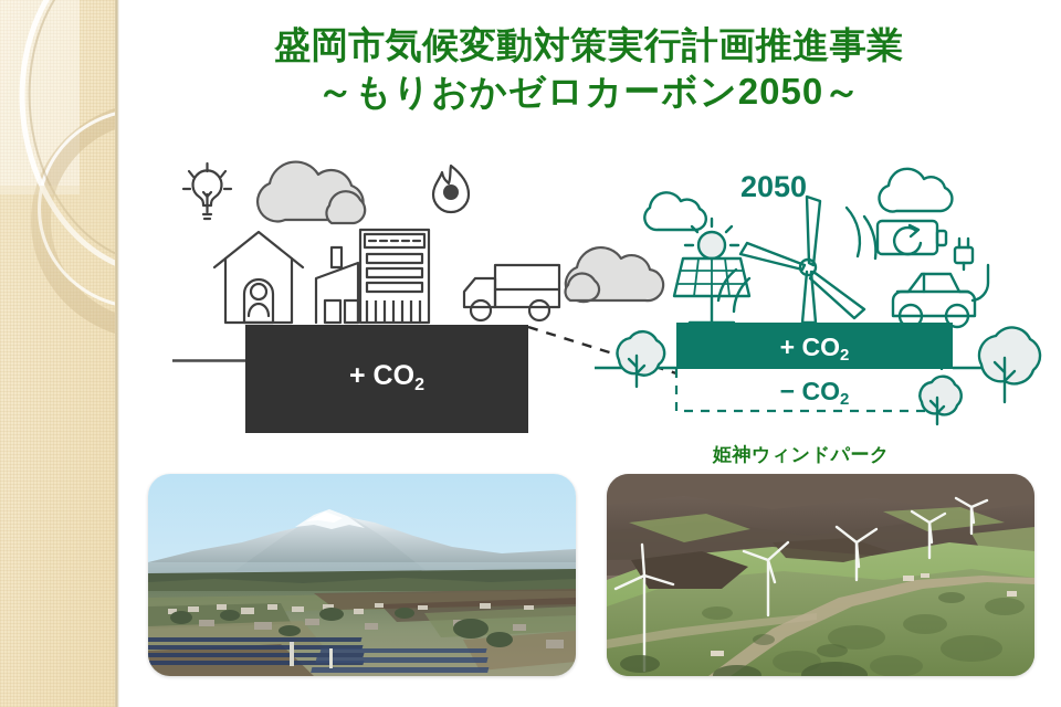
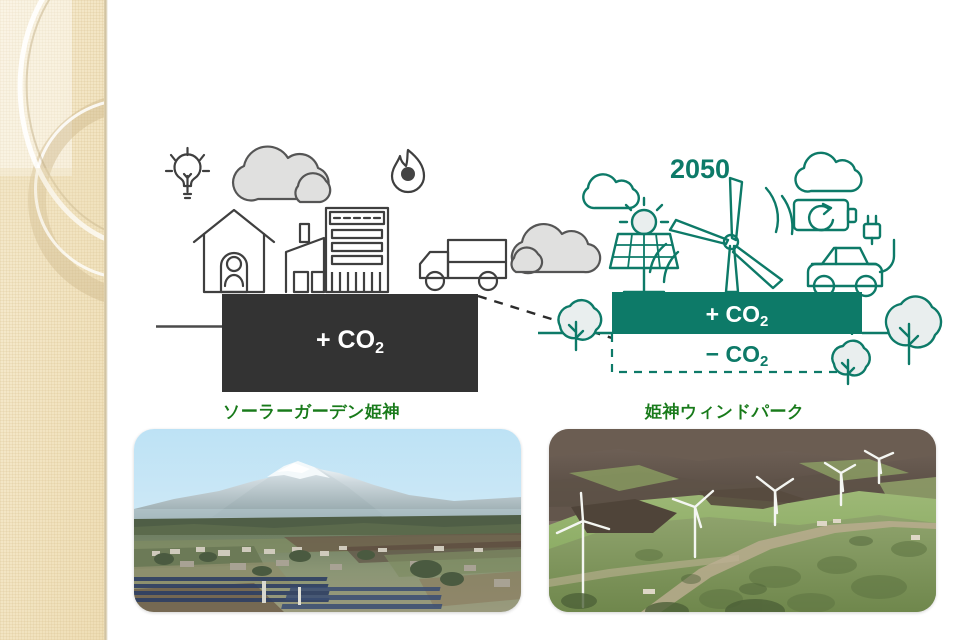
- 盛岡市気候変動対策実行計画推進事業
- ～もりおかゼロカーボン2050～
  + CO2
  2050
  + CO2
  − CO2
+ ソーラーガーデン姫神
  姫神ウィンドパーク
